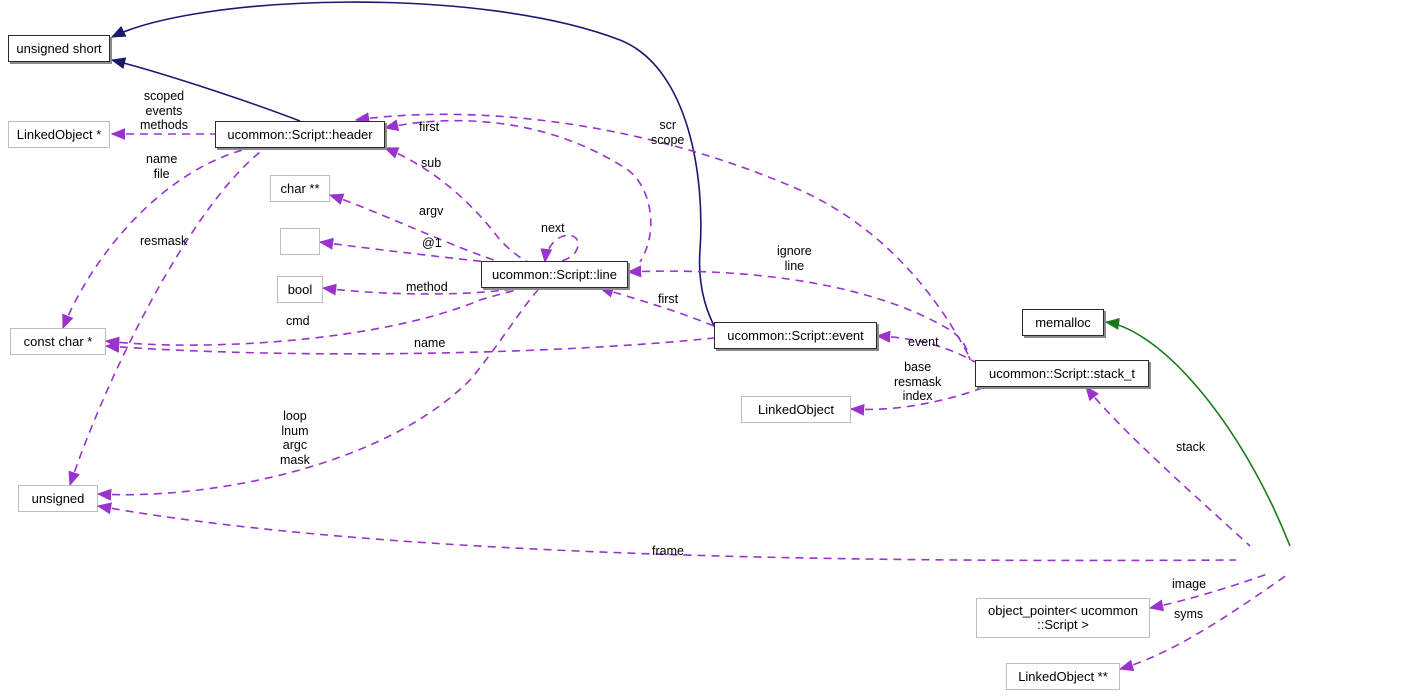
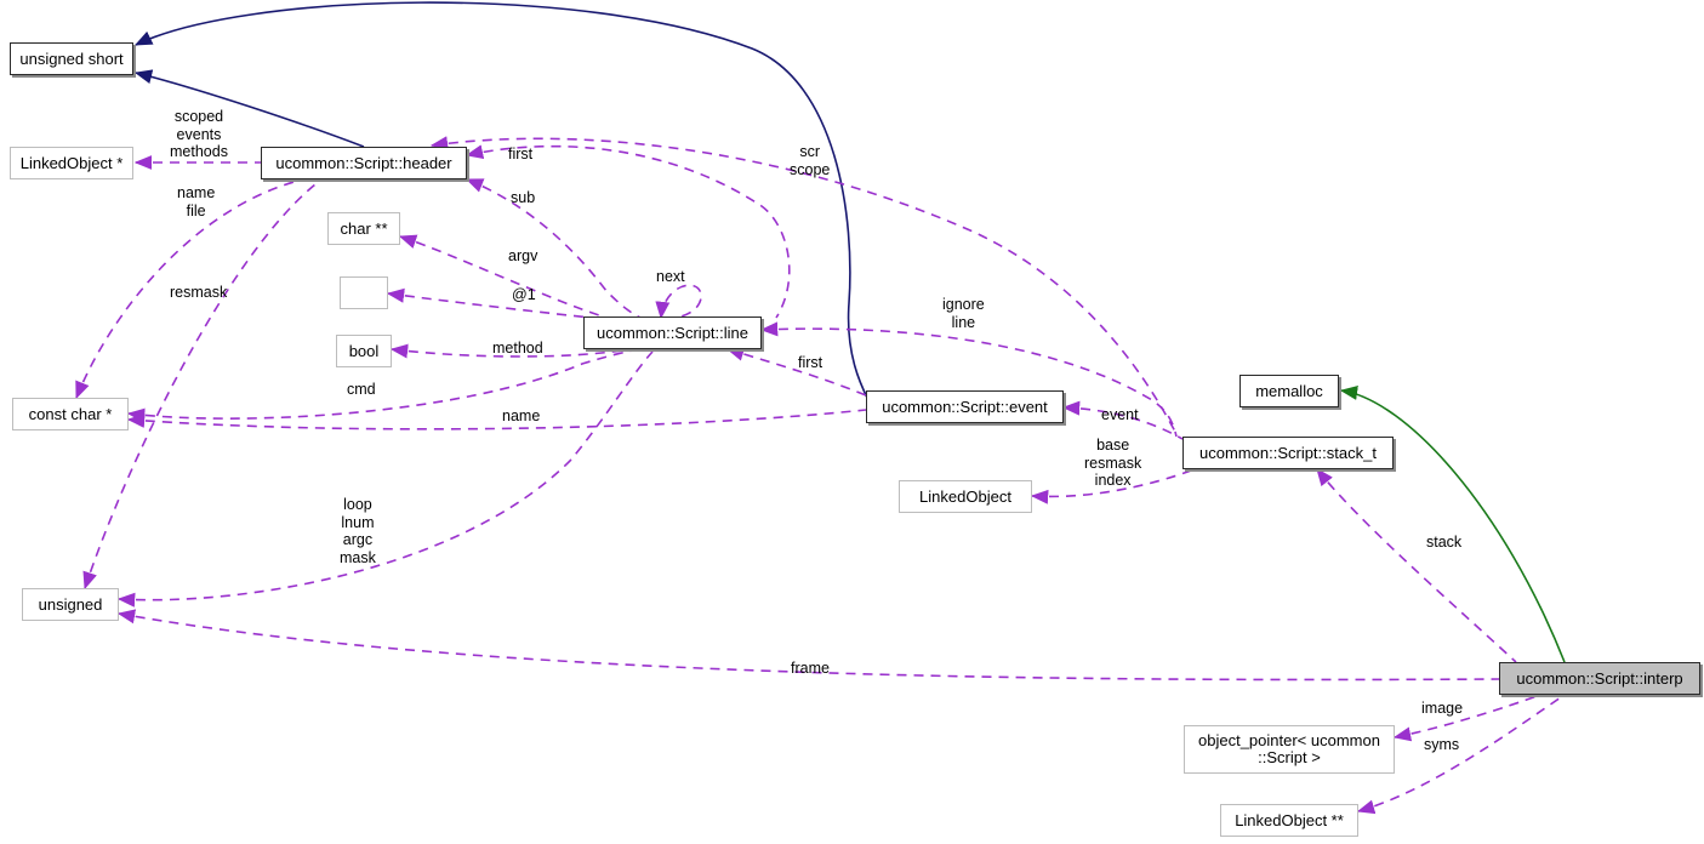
  unsigned short
  LinkedObject *
  ucommon::Script::header
  char **
  bool
  const char *
  unsigned
  ucommon::Script::line
  ucommon::Script::event
  LinkedObject
  memalloc
  ucommon::Script::stack_t
+ ucommon::Script::interp
  object_pointer< ucommon
  ::Script >
  LinkedObject **
  scoped
  events
  methods
  name
  file
  resmask
  first
  sub
  argv
  @1
  method
  cmd
  name
  next
  scr
  scope
  ignore
  line
  first
  event
  base
  resmask
  index
  loop
  lnum
  argc
  mask
  stack
  frame
  image
  syms
